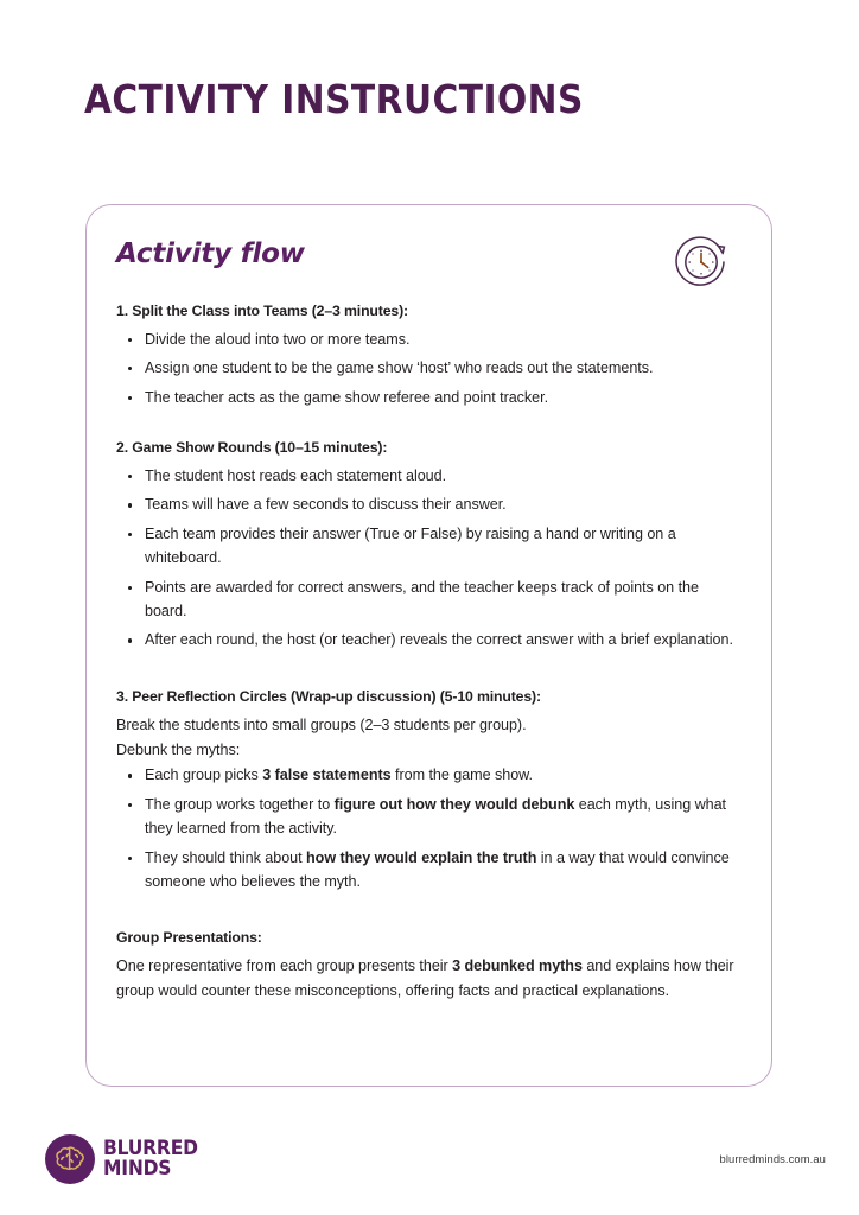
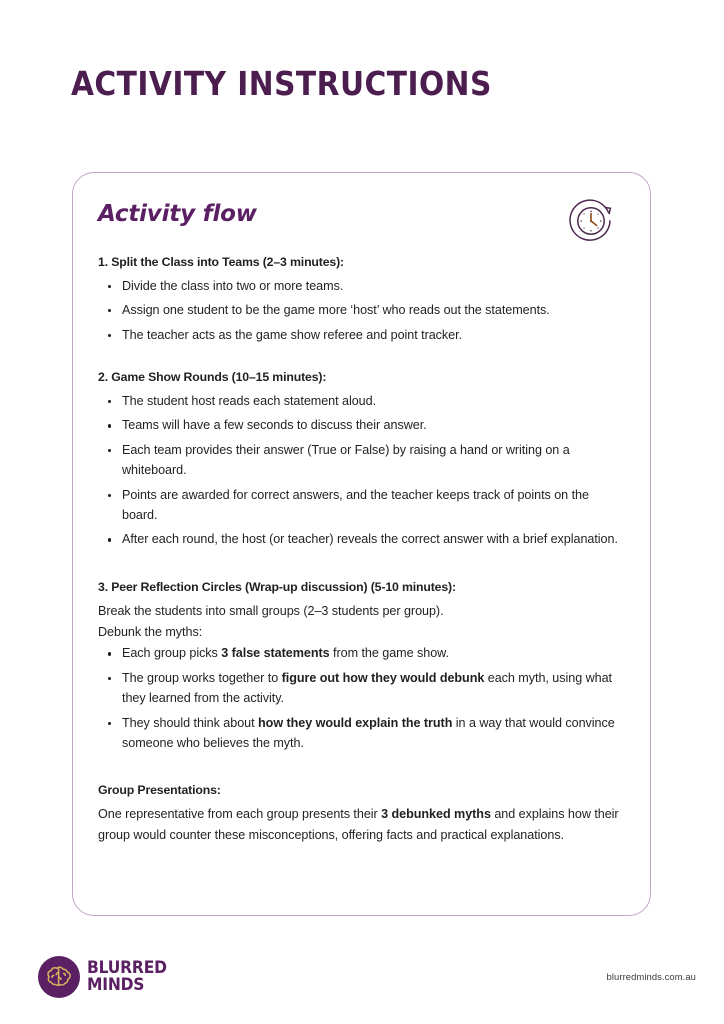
  ACTIVITY INSTRUCTIONS
  Activity flow
  1. Split the Class into Teams (2–3 minutes):
- Divide the aloud into two or more teams.
+ Divide the class into two or more teams.
- Assign one student to be the game show ‘host’ who reads out the statements.
+ Assign one student to be the game more ‘host’ who reads out the statements.
  The teacher acts as the game show referee and point tracker.
  2. Game Show Rounds (10–15 minutes):
  The student host reads each statement aloud.
  Teams will have a few seconds to discuss their answer.
  Each team provides their answer (True or False) by raising a hand or writing on a whiteboard.
  Points are awarded for correct answers, and the teacher keeps track of points on the board.
  After each round, the host (or teacher) reveals the correct answer with a brief explanation.
  3. Peer Reflection Circles (Wrap-up discussion) (5-10 minutes):
  Break the students into small groups (2–3 students per group).
  Debunk the myths:
  Each group picks 3 false statements from the game show.
  The group works together to figure out how they would debunk each myth, using what they learned from the activity.
  They should think about how they would explain the truth in a way that would convince someone who believes the myth.
  Group Presentations:
  One representative from each group presents their 3 debunked myths and explains how their group would counter these misconceptions, offering facts and practical explanations.
  BLURRED
  MINDS
  blurredminds.com.au
